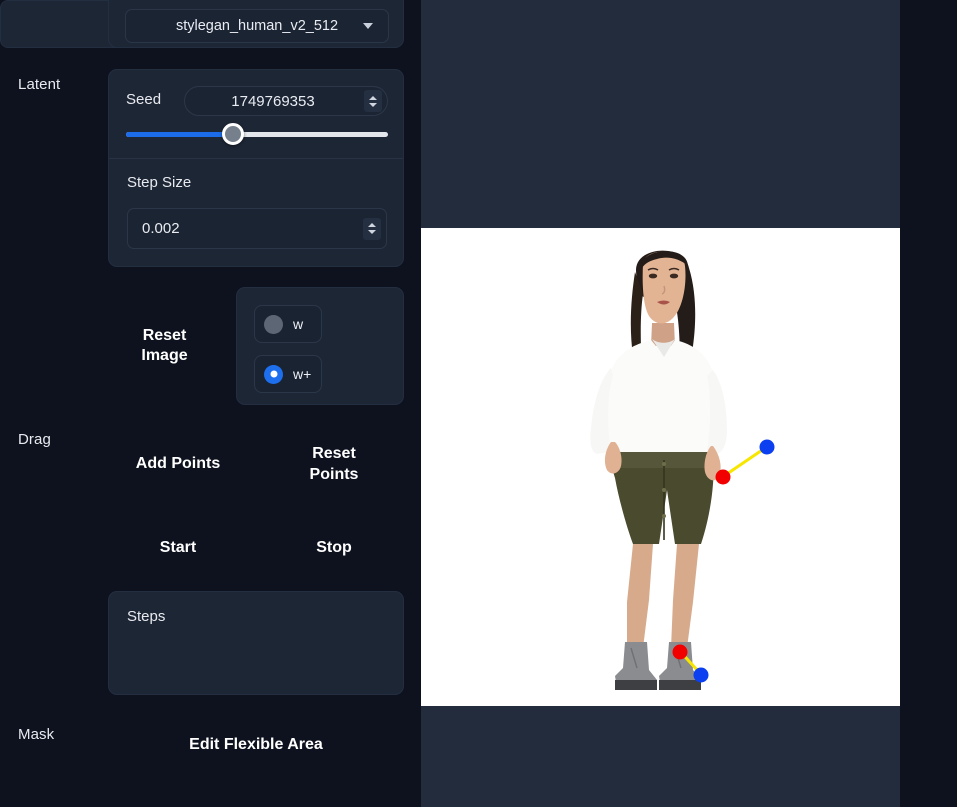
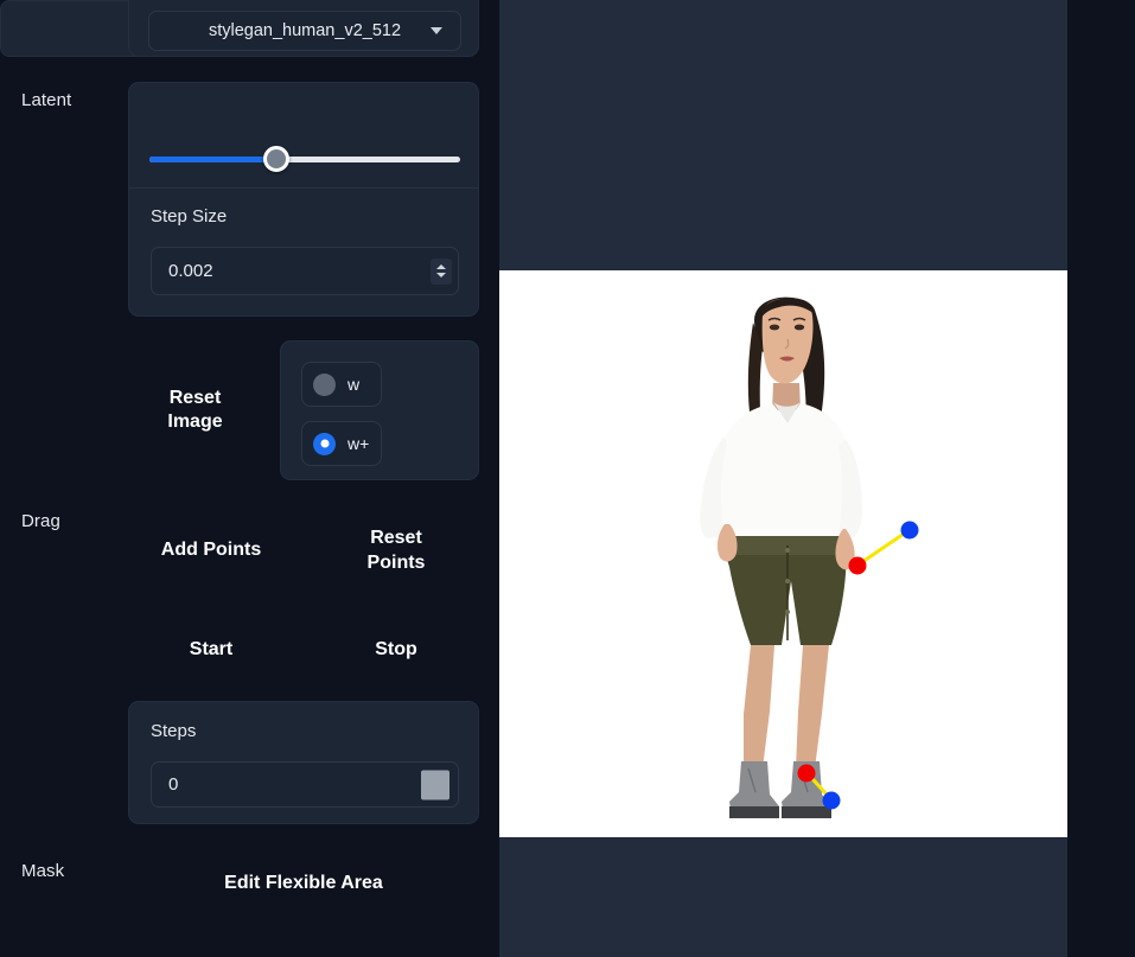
  stylegan_human_v2_512
  Latent
- Seed
- 1749769353
  Step Size
  0.002
  Reset
  Image
  w
  w+
  Drag
  Add Points
  Reset
  Points
  Start
  Stop
  Steps
+ 0
  Mask
  Edit Flexible Area
